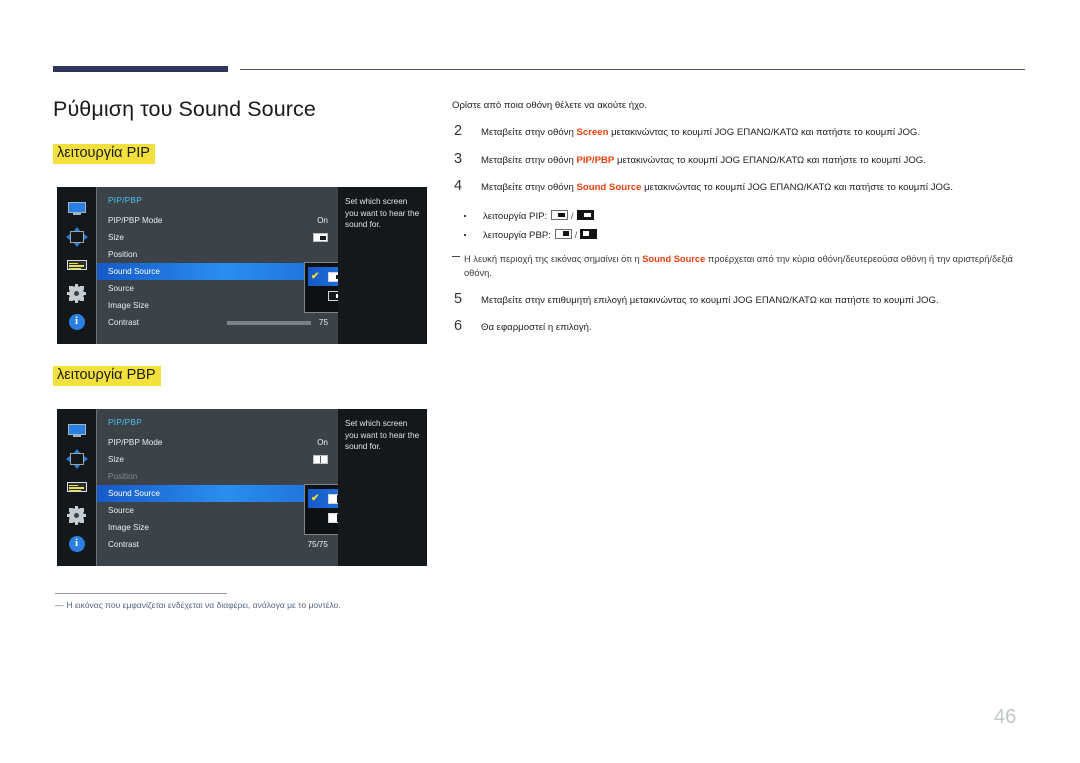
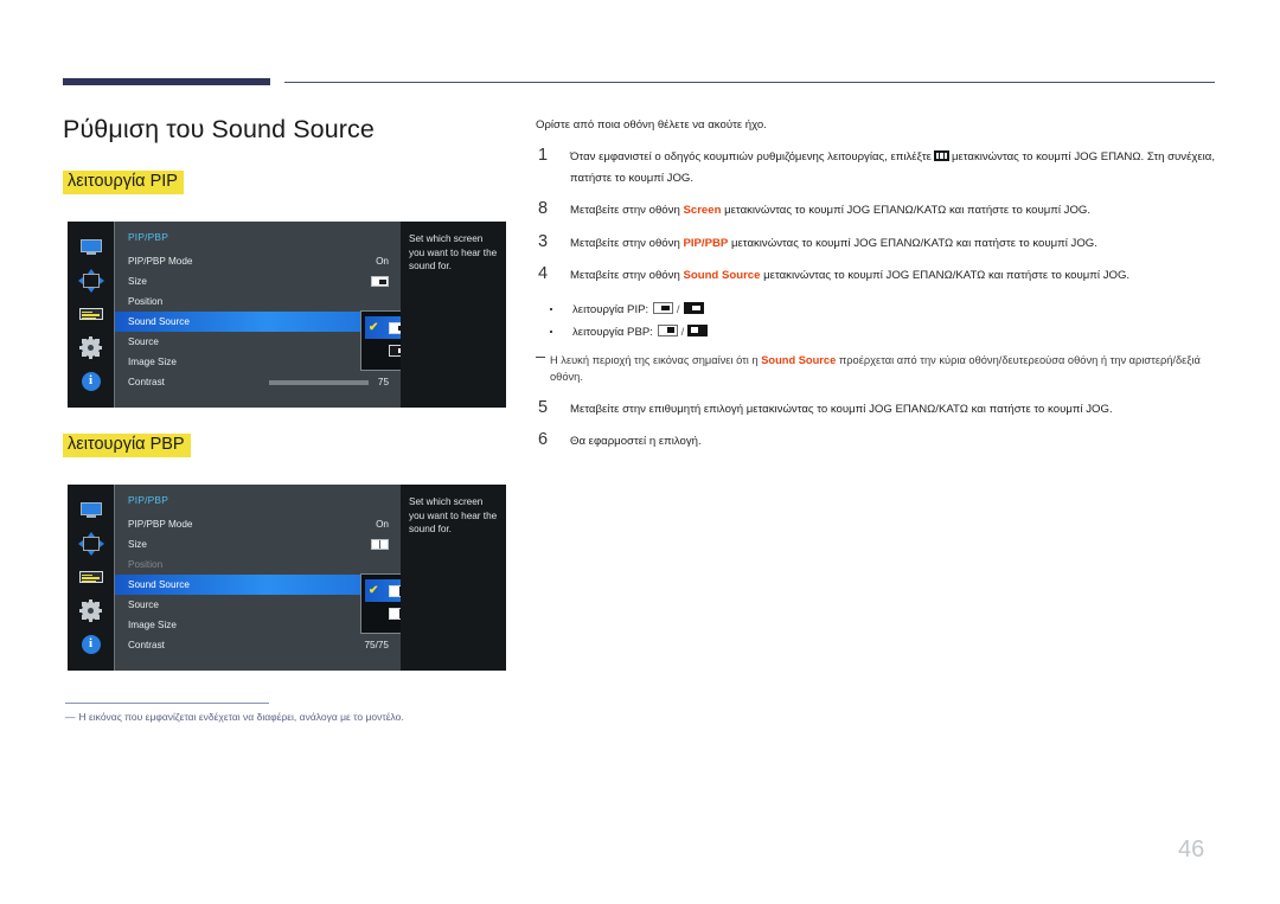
  Ρύθμιση του Sound Source
  λειτουργία PIP
  i
  PIP/PBP
  PIP/PBP Mode
  On
  Size
  Position
  Sound Source
  Source
  Image Size
  Contrast
  75
  ✔
  Set which screen you want to hear the sound for.
  λειτουργία PBP
  i
  PIP/PBP
  PIP/PBP Mode
  On
  Size
  Position
  Sound Source
  Source
  Image Size
  Contrast
  75/75
  ✔
  Set which screen you want to hear the sound for.
  ― Η εικόνας που εμφανίζεται ενδέχεται να διαφέρει, ανάλογα με το μοντέλο.
  Ορίστε από ποια οθόνη θέλετε να ακούτε ήχο.
+ 1
+ Όταν εμφανιστεί ο οδηγός κουμπιών ρυθμιζόμενης λειτουργίας, επιλέξτε μετακινώντας το κουμπί JOG ΕΠΑΝΩ. Στη συνέχεια, πατήστε το κουμπί JOG.
- 2
+ 8
  Μεταβείτε στην οθόνη Screen μετακινώντας το κουμπί JOG ΕΠΑΝΩ/ΚΑΤΩ και πατήστε το κουμπί JOG.
  3
  Μεταβείτε στην οθόνη PIP/PBP μετακινώντας το κουμπί JOG ΕΠΑΝΩ/ΚΑΤΩ και πατήστε το κουμπί JOG.
  4
  Μεταβείτε στην οθόνη Sound Source μετακινώντας το κουμπί JOG ΕΠΑΝΩ/ΚΑΤΩ και πατήστε το κουμπί JOG.
  λειτουργία PIP: /
  λειτουργία PBP: /
  Η λευκή περιοχή της εικόνας σημαίνει ότι η Sound Source προέρχεται από την κύρια οθόνη/δευτερεούσα οθόνη ή την αριστερή/δεξιά οθόνη.
  5
  Μεταβείτε στην επιθυμητή επιλογή μετακινώντας το κουμπί JOG ΕΠΑΝΩ/ΚΑΤΩ και πατήστε το κουμπί JOG.
  6
  Θα εφαρμοστεί η επιλογή.
  46
